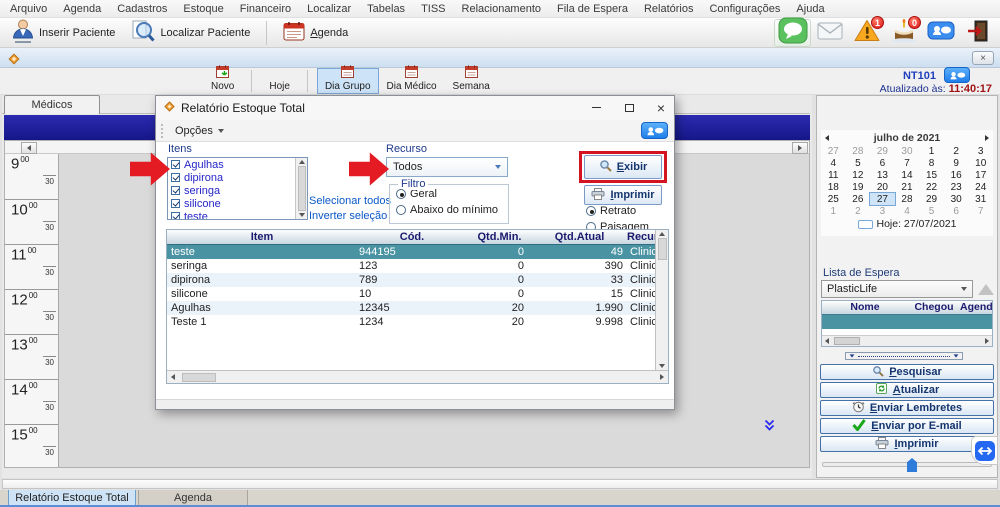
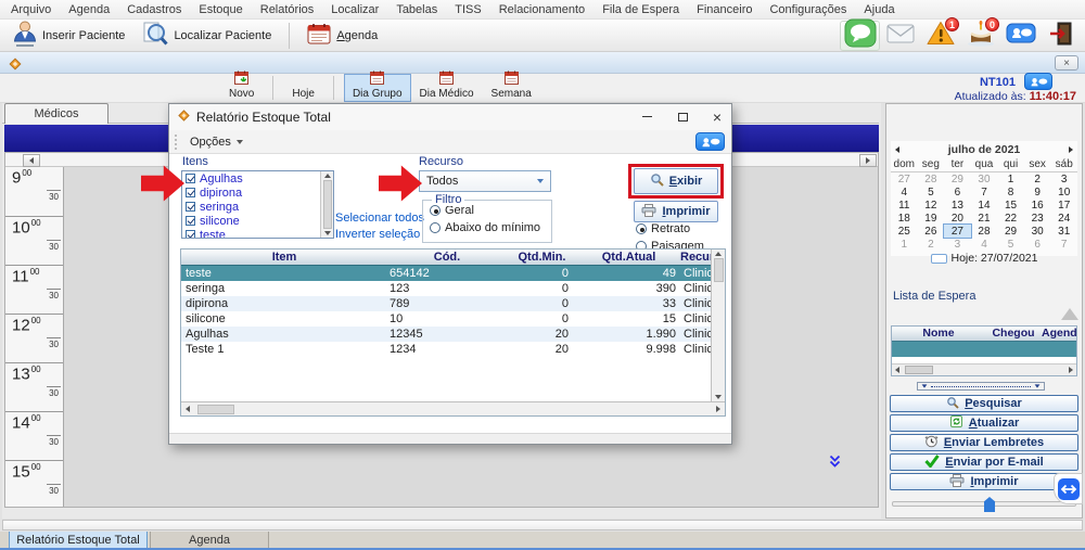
  Arquivo
  Agenda
  Cadastros
  Estoque
- Financeiro
+ Relatórios
  Localizar
  Tabelas
  TISS
  Relacionamento
  Fila de Espera
- Relatórios
+ Financeiro
  Configurações
  Ajuda
  Inserir Paciente
  Localizar Paciente
  Agenda
  1
  0
  ×
  Novo
  Hoje
  Dia Grupo
  Dia Médico
  Semana
  NT101
  Atualizado às: 11:40:17
  Médicos
  900
  30
  1000
  30
  1100
  30
  1200
  30
  1300
  30
  1400
  30
  1500
  30
  julho de 2021
+ dom
+ seg
+ ter
+ qua
+ qui
+ sex
+ sáb
  27
  28
  29
  30
  1
  2
  3
  4
  5
  6
  7
  8
  9
  10
  11
  12
  13
  14
  15
  16
  17
  18
  19
  20
  21
  22
  23
  24
  25
  26
  27
  28
  29
  30
  31
  1
  2
  3
  4
  5
  6
  7
  Hoje: 27/07/2021
  Lista de Espera
- PlasticLife
  Nome
  Chegou
  Agend
  Pesquisar
  Atualizar
  Enviar Lembretes
  Enviar por E-mail
  Imprimir
  Relatório Estoque Total
  Agenda
  Relatório Estoque Total
  ×
  Opções
  Itens
  Agulhas
  dipirona
  seringa
  silicone
  teste
  Selecionar todos
  Inverter seleção
  Recurso
  Todos
  Filtro
  Geral
  Abaixo do mínimo
  Exibir
  Imprimir
  Retrato
  Paisagem
  Item
  Cód.
  Qtd.Min.
  Qtd.Atual
  teste
- 944195
+ 654142
  0
  49
  Clini
  seringa
  123
  0
  390
  Clini
  dipirona
  789
  0
  33
  Clini
  silicone
  10
  0
  15
  Clini
  Agulhas
  12345
  20
  1.990
  Clini
  Teste 1
  1234
  20
  9.998
  Clini
